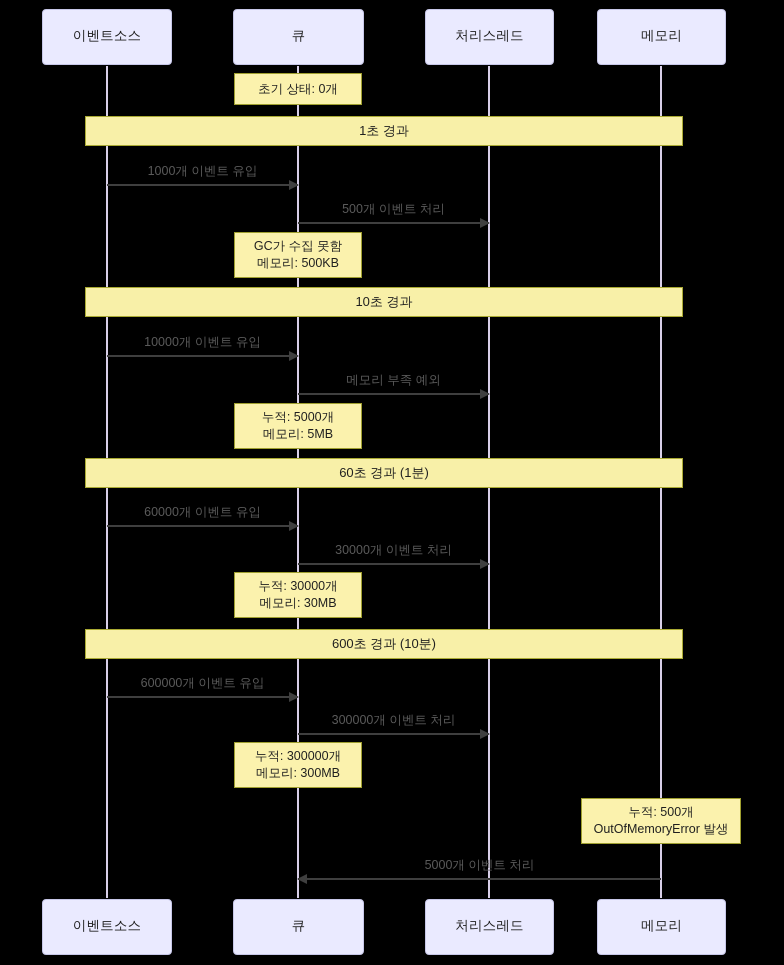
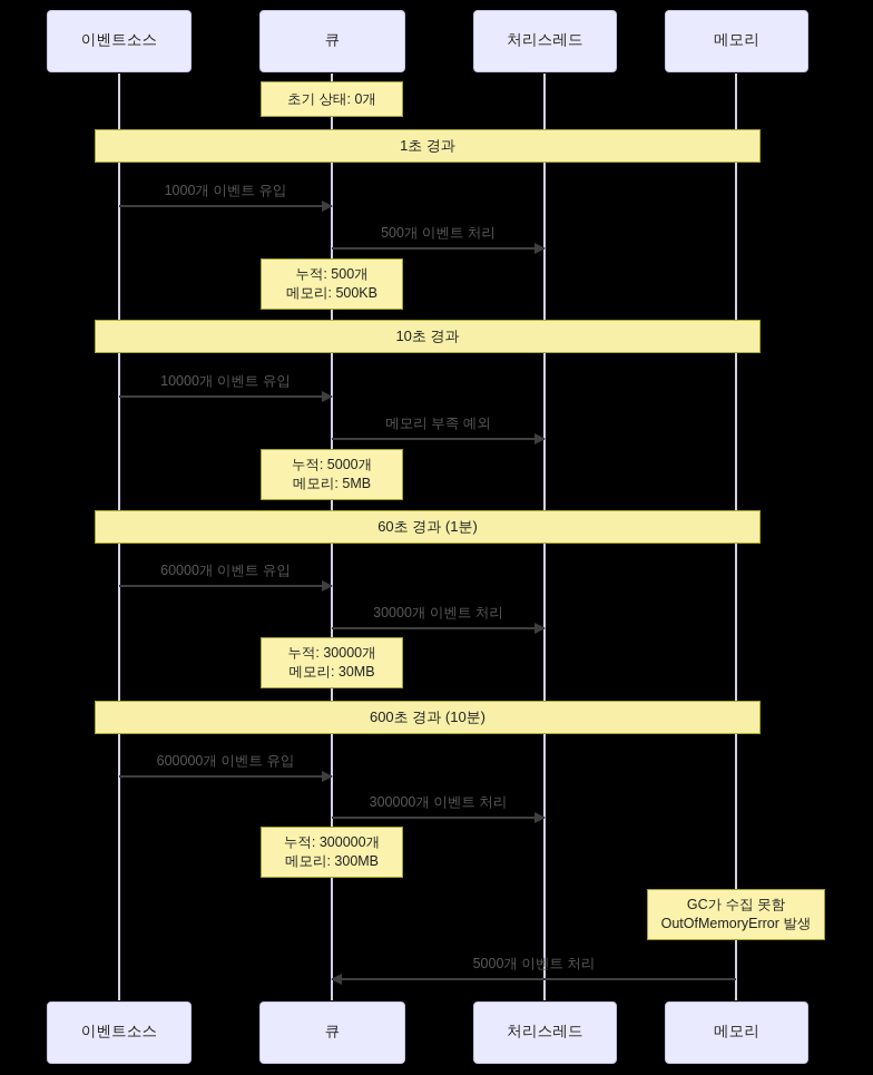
  1초 경과
  10초 경과
  60초 경과 (1분)
  600초 경과 (10분)
  1000개 이벤트 유입
  500개 이벤트 처리
  10000개 이벤트 유입
  메모리 부족 예외
  60000개 이벤트 유입
  30000개 이벤트 처리
  600000개 이벤트 유입
  300000개 이벤트 처리
  5000개 이벤트 처리
  초기 상태: 0개
- GC가 수집 못함
+ 누적: 500개
  메모리: 500KB
  누적: 5000개
  메모리: 5MB
  누적: 30000개
  메모리: 30MB
  누적: 300000개
  메모리: 300MB
- 누적: 500개
+ GC가 수집 못함
  OutOfMemoryError 발생
  이벤트소스
  큐
  처리스레드
  메모리
  이벤트소스
  큐
  처리스레드
  메모리
